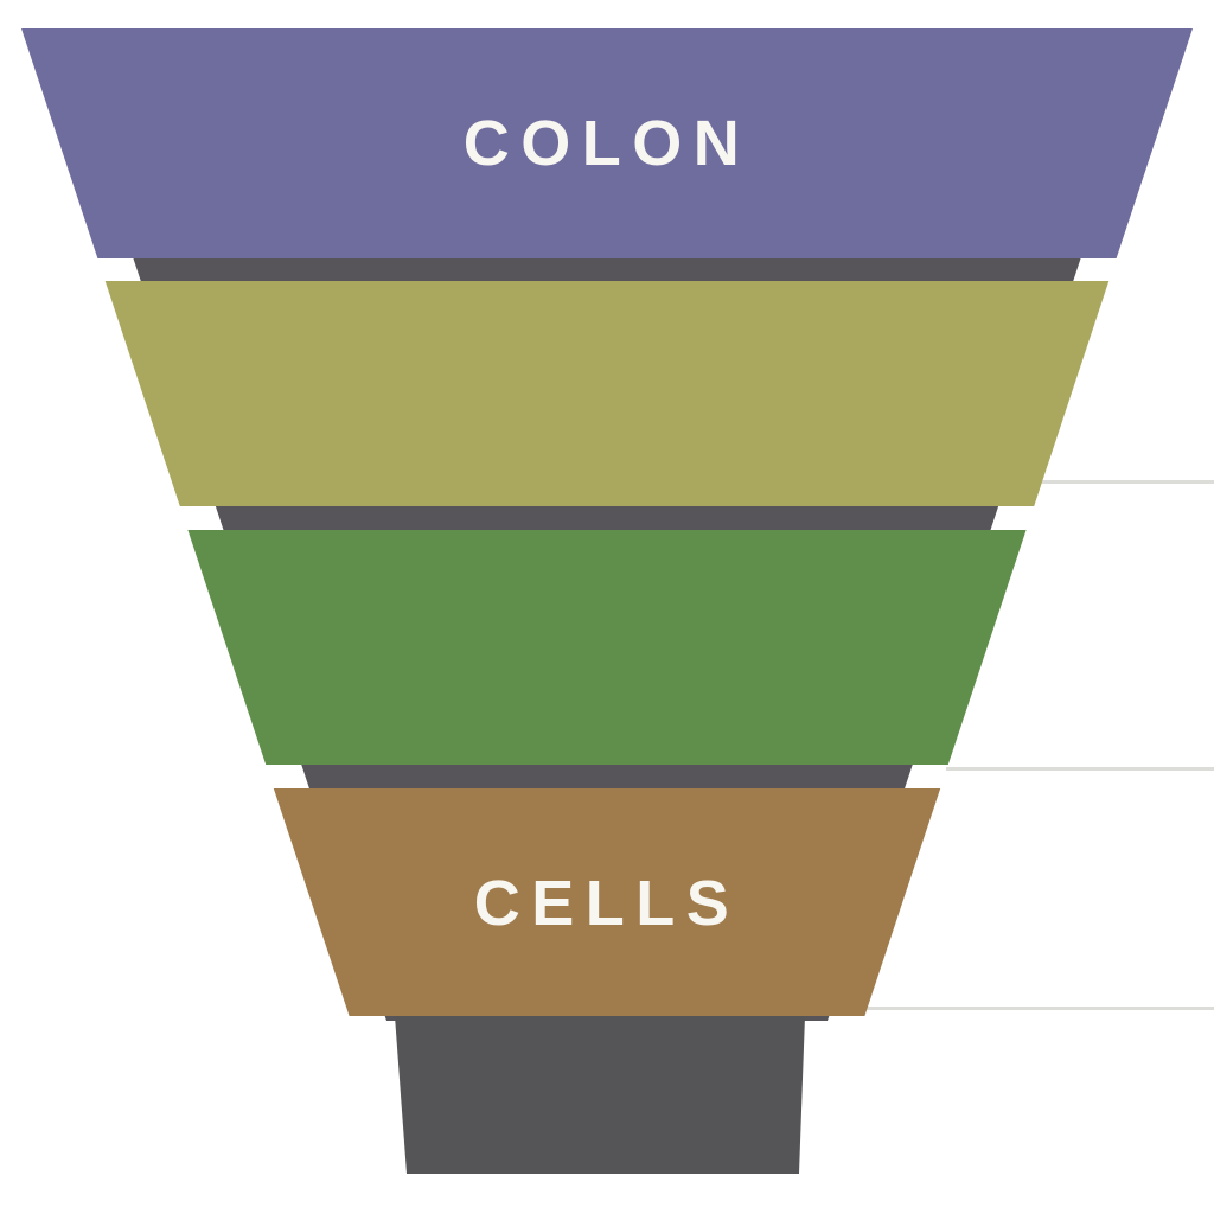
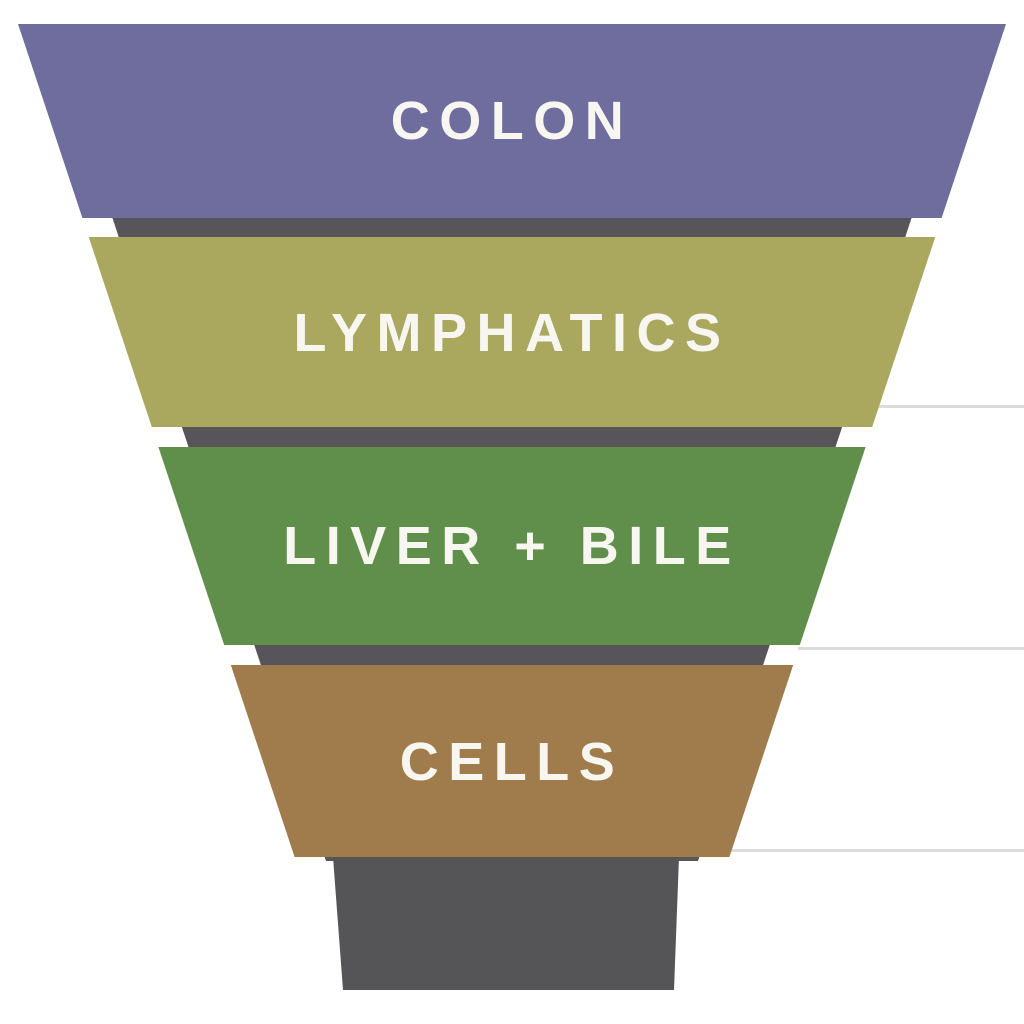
  COLON
+ LYMPHATICS
+ LIVER + BILE
  CELLS
